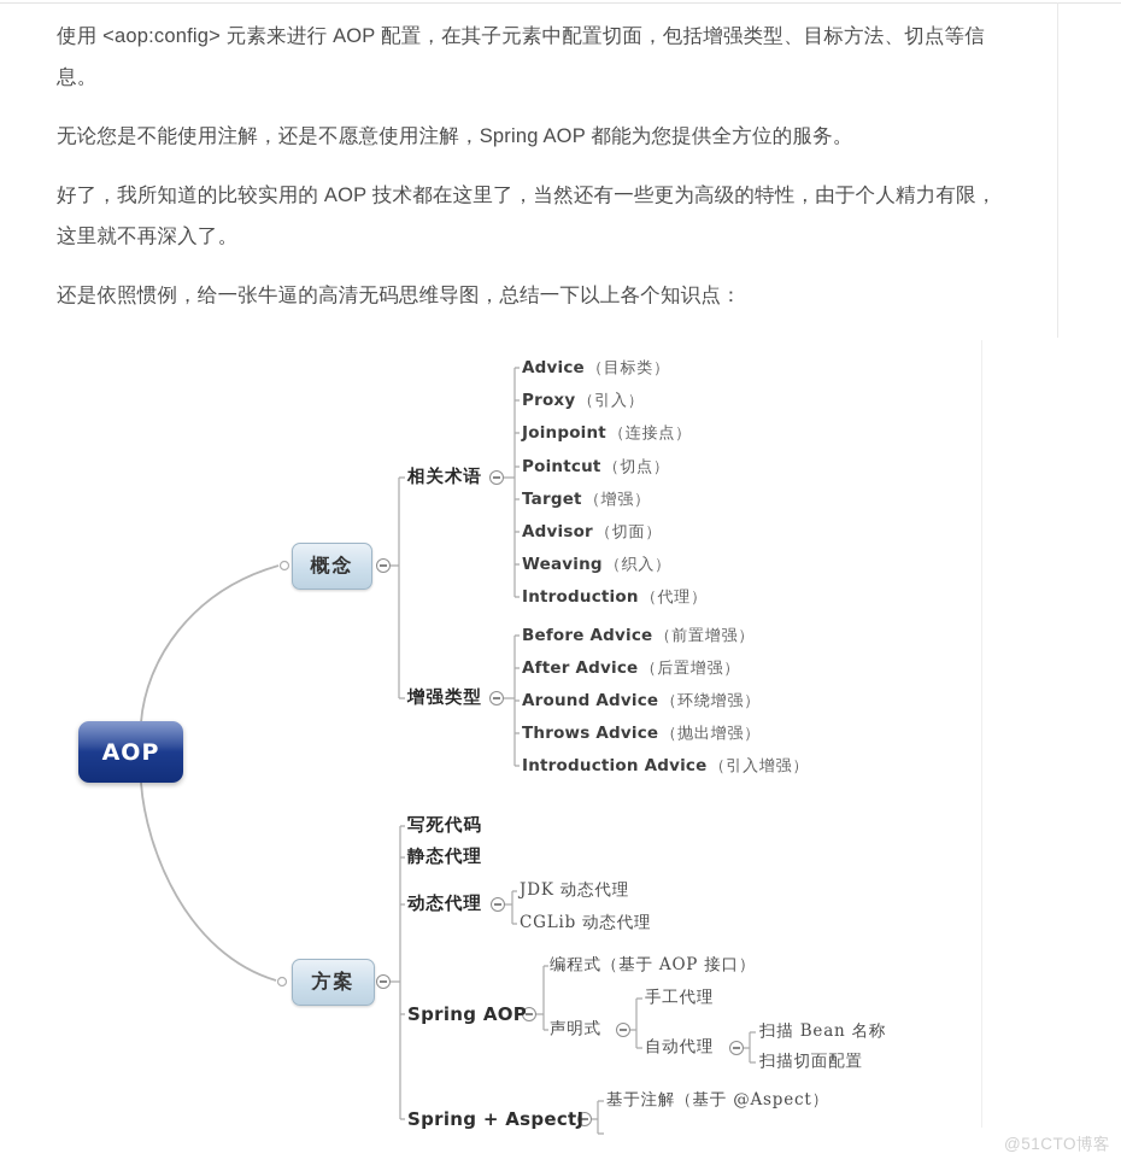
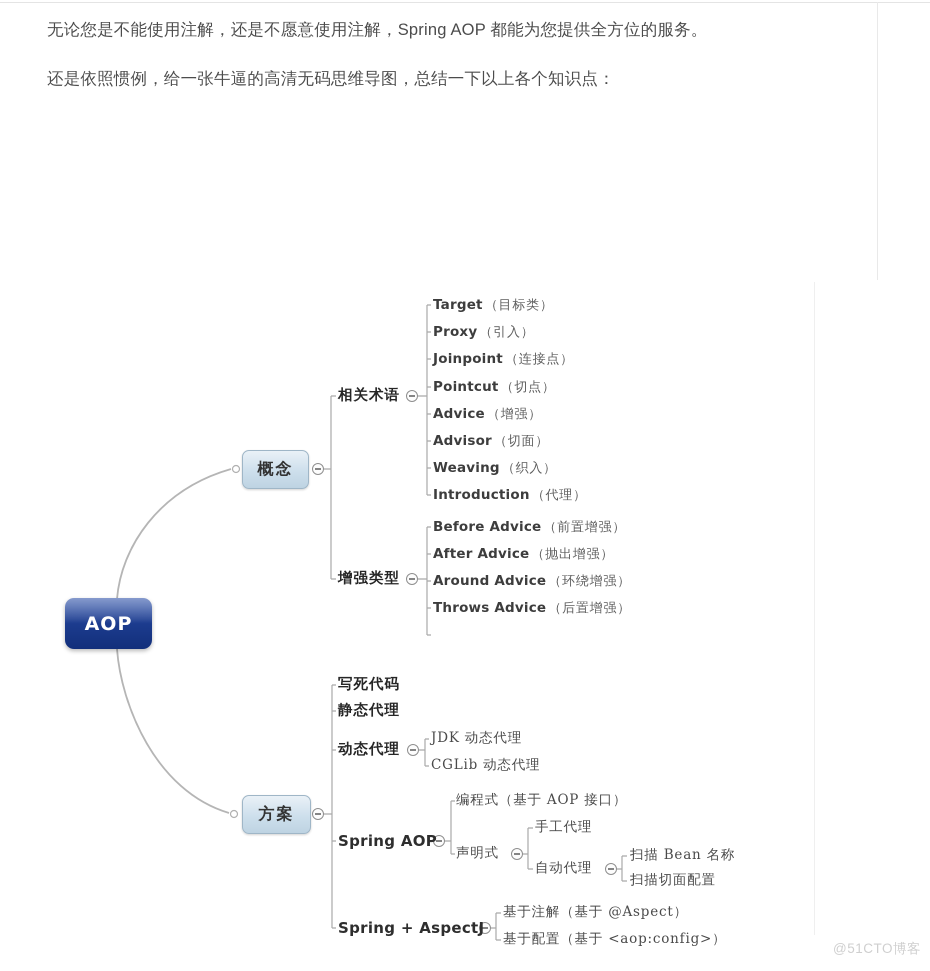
- 使用 <aop:config> 元素来进行 AOP 配置，在其子元素中配置切面，包括增强类型、目标方法、切点等信息。
  无论您是不能使用注解，还是不愿意使用注解，Spring AOP 都能为您提供全方位的服务。
- 好了，我所知道的比较实用的 AOP 技术都在这里了，当然还有一些更为高级的特性，由于个人精力有限，这里就不再深入了。
  还是依照惯例，给一张牛逼的高清无码思维导图，总结一下以上各个知识点：
  AOP
  概念
  方案
  相关术语
  增强类型
  写死代码
  静态代理
  动态代理
  Spring AOP
  Spring + AspectJ
- Advice （目标类）
+ Target （目标类）
  Proxy （引入）
  Joinpoint （连接点）
  Pointcut （切点）
- Target （增强）
+ Advice （增强）
  Advisor （切面）
  Weaving （织入）
  Introduction （代理）
  Before Advice （前置增强）
- After Advice （后置增强）
+ After Advice （抛出增强）
  Around Advice （环绕增强）
- Throws Advice （抛出增强）
+ Throws Advice （后置增强）
- Introduction Advice （引入增强）
  JDK 动态代理
  CGLib 动态代理
  编程式（基于 AOP 接口）
  声明式
  手工代理
  自动代理
  扫描 Bean 名称
  扫描切面配置
  基于注解（基于 @Aspect）
+ 基于配置（基于 <aop:config>）
  @51CTO博客
